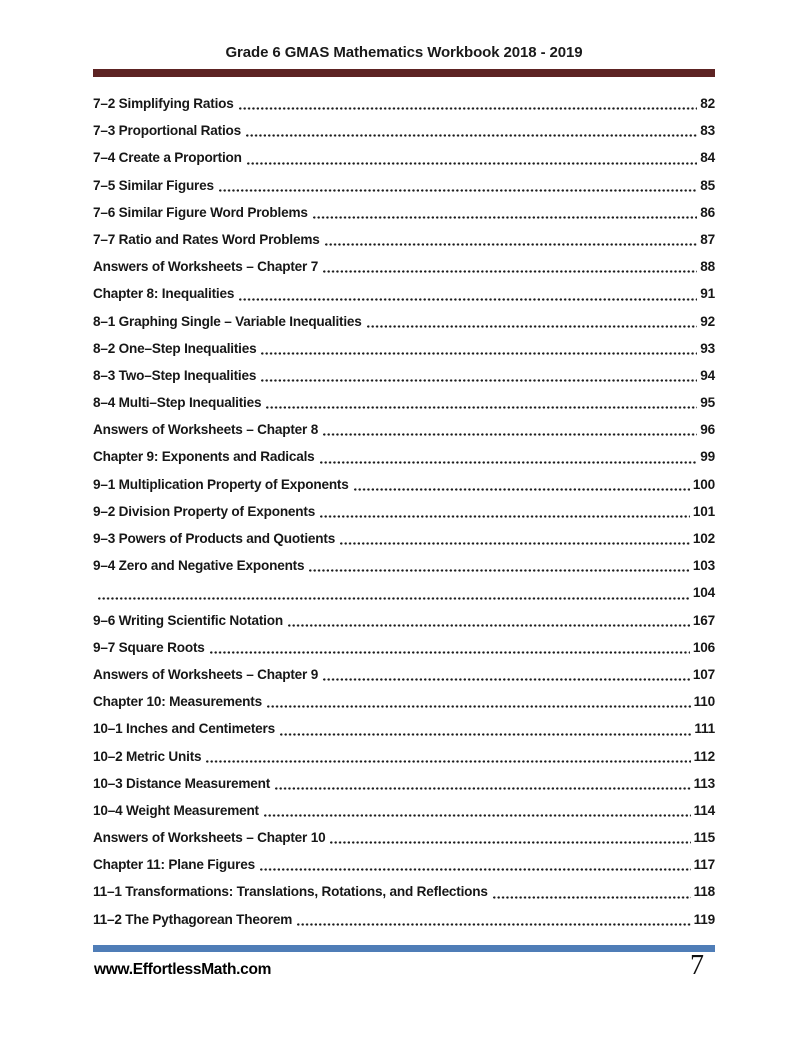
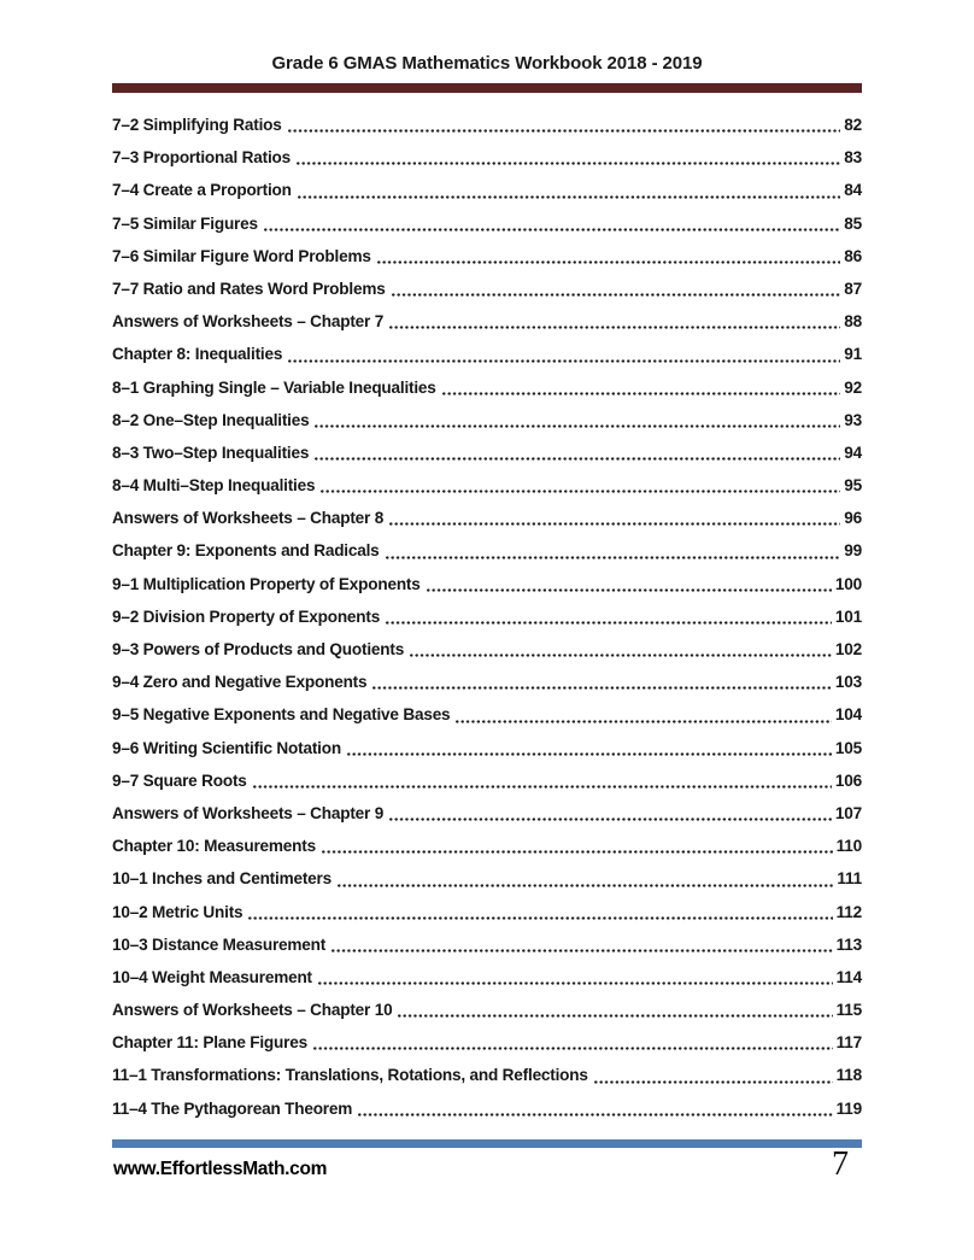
  Grade 6 GMAS Mathematics Workbook 2018 - 2019
  7–2 Simplifying Ratios
  82
  7–3 Proportional Ratios
  83
  7–4 Create a Proportion
  84
  7–5 Similar Figures
  85
  7–6 Similar Figure Word Problems
  86
  7–7 Ratio and Rates Word Problems
  87
  Answers of Worksheets – Chapter 7
  88
  Chapter 8: Inequalities
  91
  8–1 Graphing Single – Variable Inequalities
  92
  8–2 One–Step Inequalities
  93
  8–3 Two–Step Inequalities
  94
  8–4 Multi–Step Inequalities
  95
  Answers of Worksheets – Chapter 8
  96
  Chapter 9: Exponents and Radicals
  99
  9–1 Multiplication Property of Exponents
  100
  9–2 Division Property of Exponents
  101
  9–3 Powers of Products and Quotients
  102
  9–4 Zero and Negative Exponents
  103
+ 9–5 Negative Exponents and Negative Bases
  104
  9–6 Writing Scientific Notation
- 167
+ 105
  9–7 Square Roots
  106
  Answers of Worksheets – Chapter 9
  107
  Chapter 10: Measurements
  110
  10–1 Inches and Centimeters
  111
  10–2 Metric Units
  112
  10–3 Distance Measurement
  113
  10–4 Weight Measurement
  114
  Answers of Worksheets – Chapter 10
  115
  Chapter 11: Plane Figures
  117
  11–1 Transformations: Translations, Rotations, and Reflections
  118
- 11–2 The Pythagorean Theorem
+ 11–4 The Pythagorean Theorem
  119
  www.EffortlessMath.com
  7
